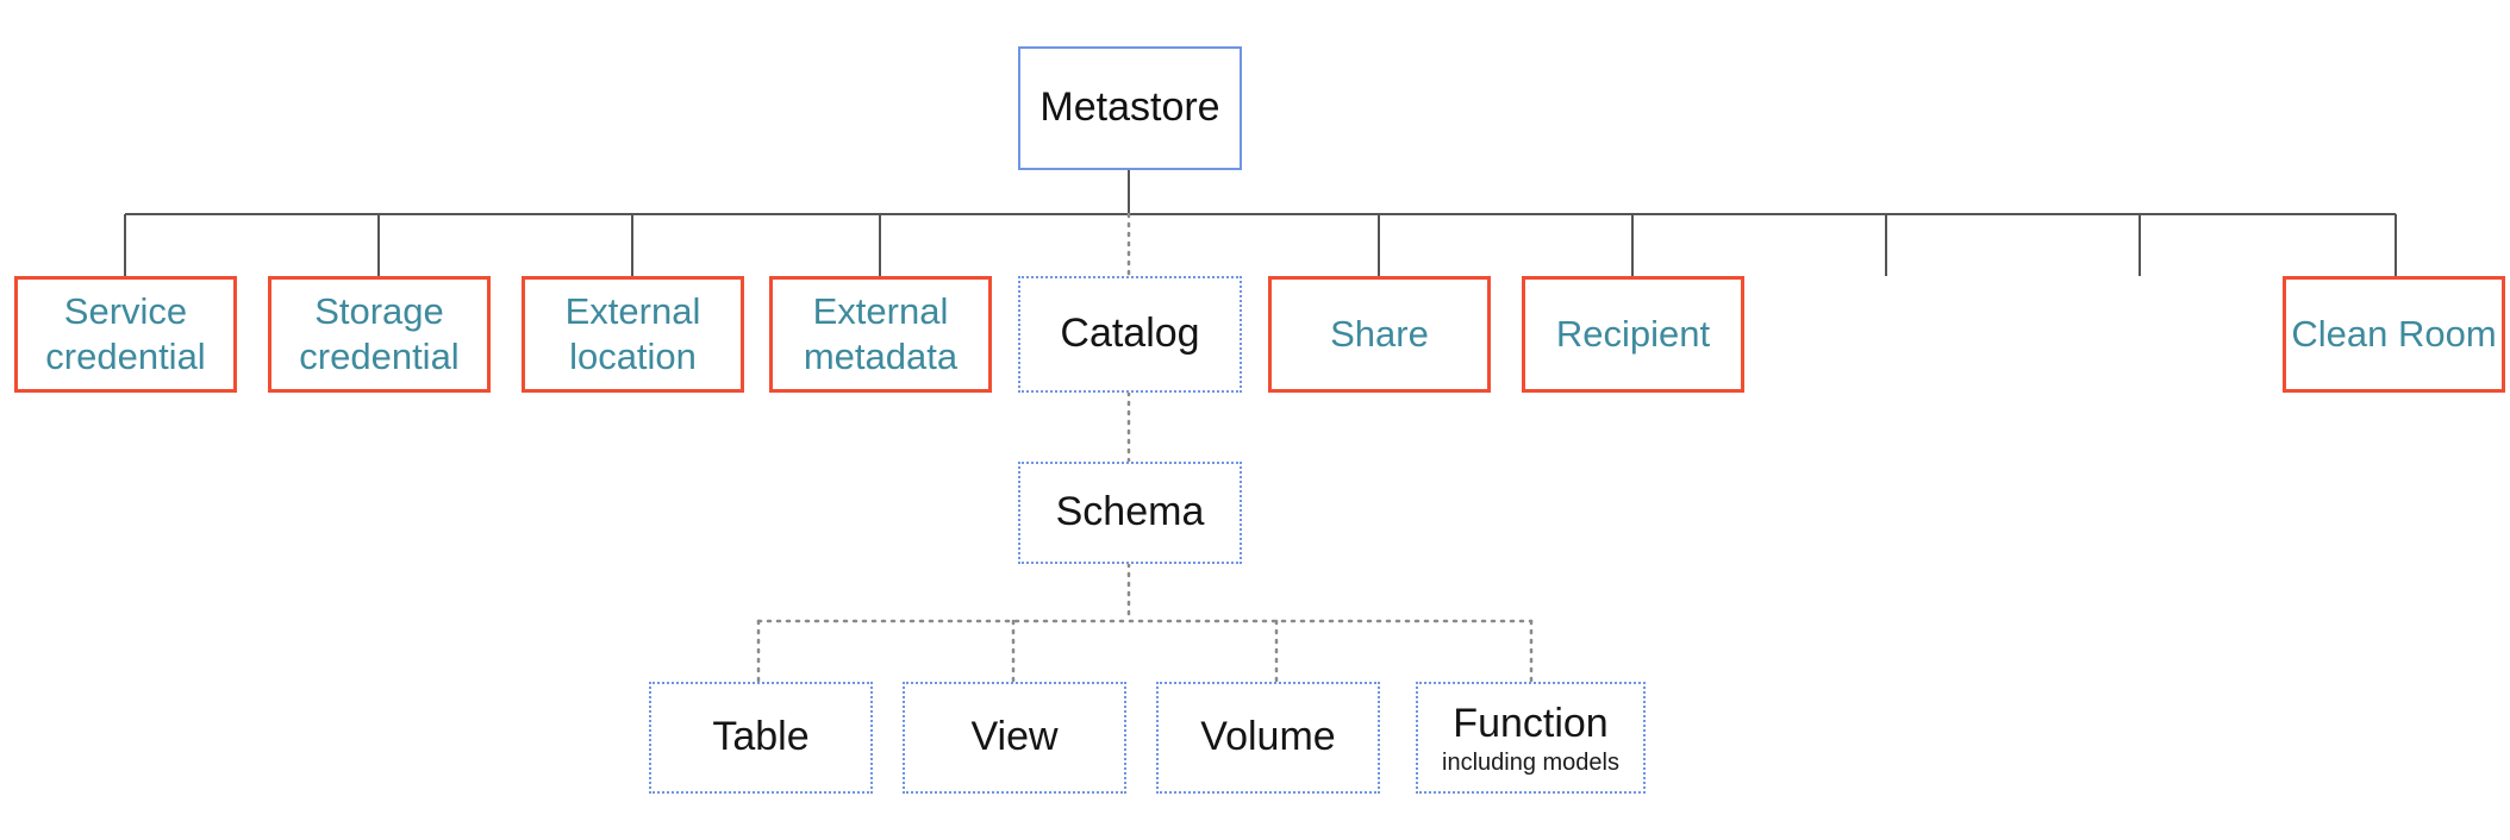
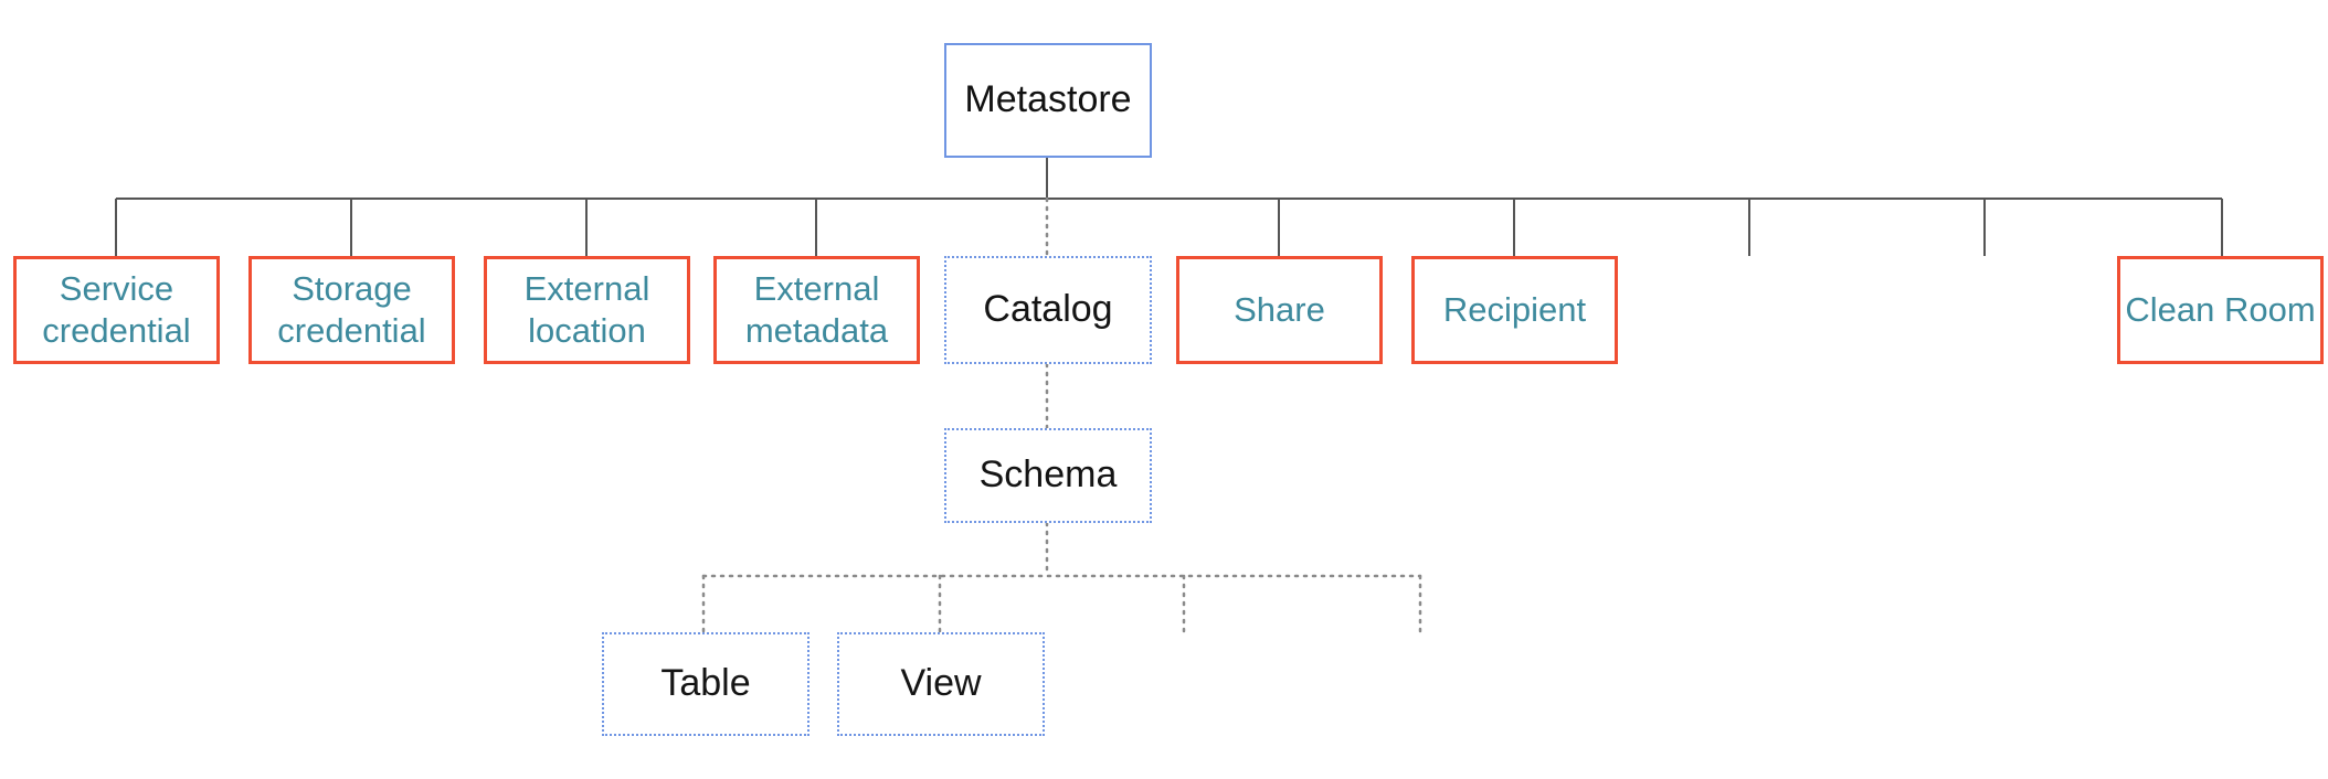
  Metastore
  Service
  credential
  Storage
  credential
  External
  location
  External
  metadata
  Catalog
  Share
  Recipient
  Clean Room
  Schema
  Table
  View
- Volume
- Function
- including models
